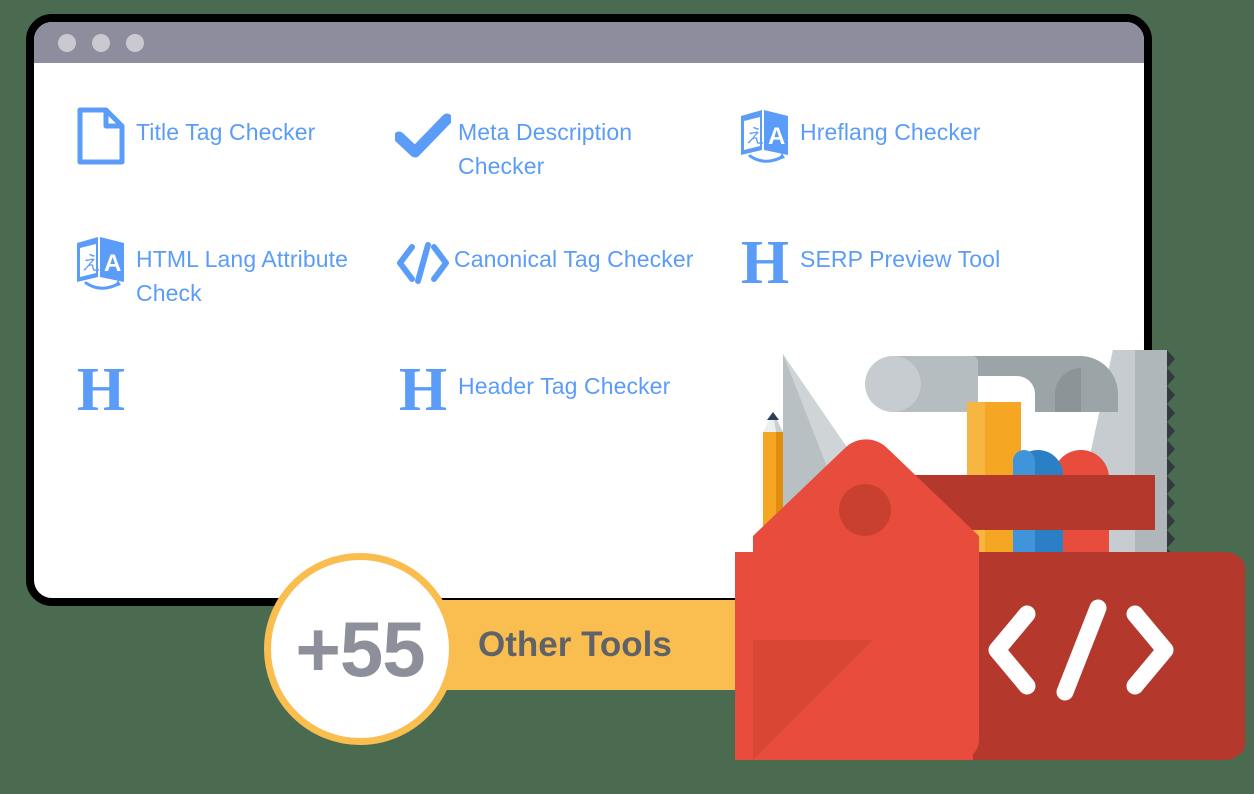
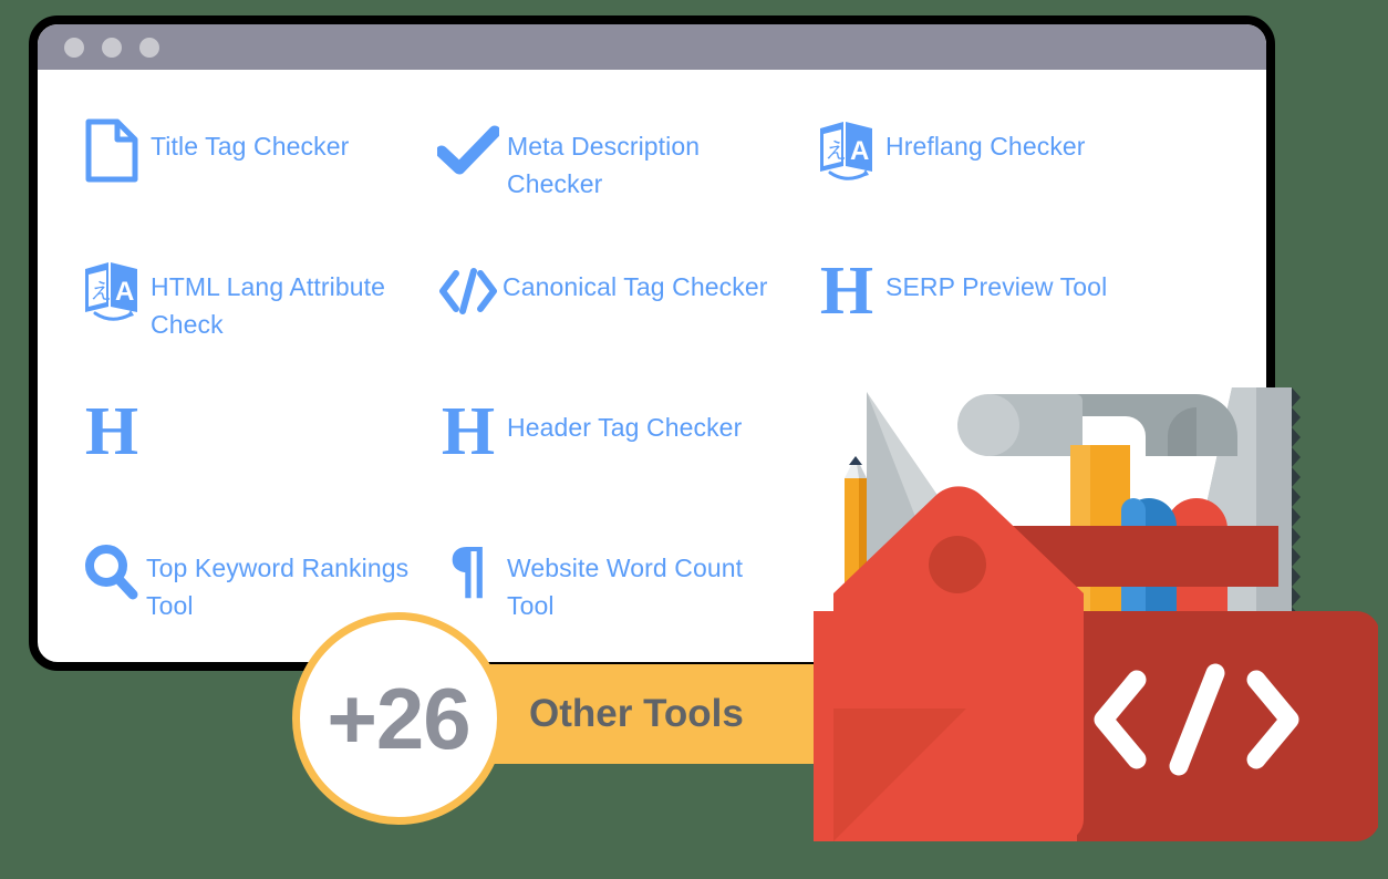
  Title Tag Checker
  Meta Description Checker
  え
  A
  Hreflang Checker
  え
  A
  HTML Lang Attribute Check
  Canonical Tag Checker
  H
  SERP Preview Tool
  H
  H
  Header Tag Checker
+ Top Keyword Rankings Tool
+ ¶
+ Website Word Count Tool
  Other Tools
- +55
+ +26
